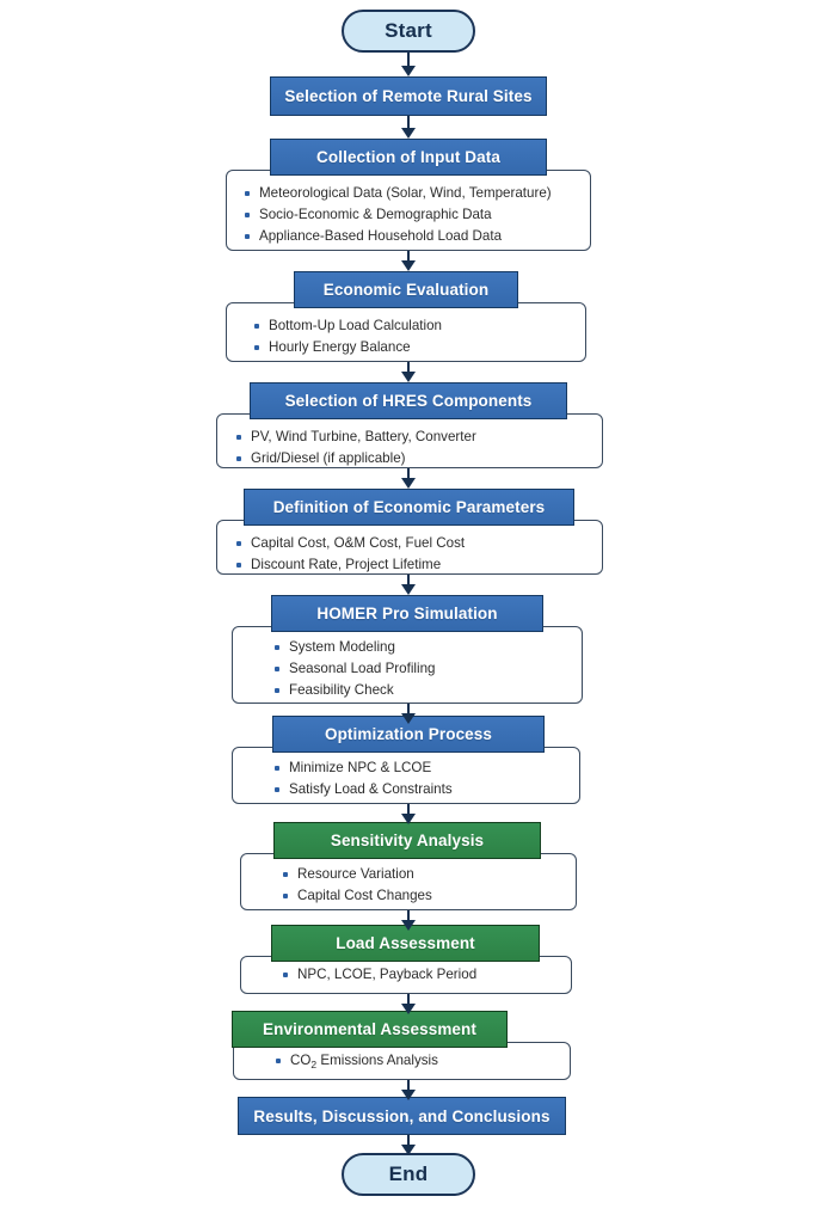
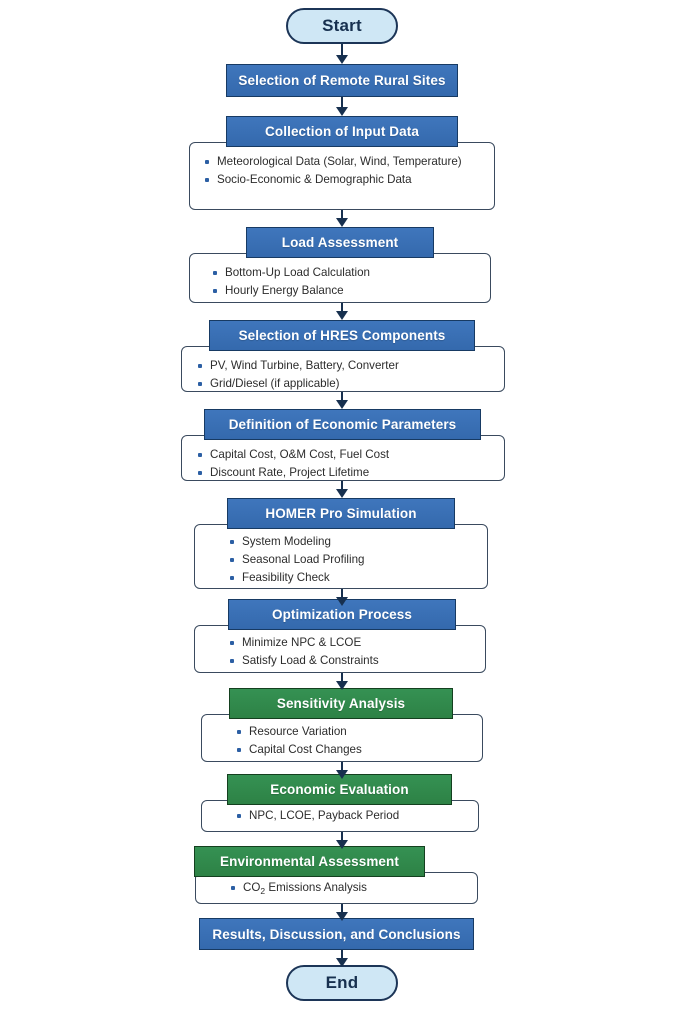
  Start
  Selection of Remote Rural Sites
  Collection of Input Data
  Meteorological Data (Solar, Wind, Temperature)
  Socio-Economic & Demographic Data
- Appliance-Based Household Load Data
- Economic Evaluation
+ Load Assessment
  Bottom-Up Load Calculation
  Hourly Energy Balance
  Selection of HRES Components
  PV, Wind Turbine, Battery, Converter
  Grid/Diesel (if applicable)
  Definition of Economic Parameters
  Capital Cost, O&M Cost, Fuel Cost
  Discount Rate, Project Lifetime
  HOMER Pro Simulation
  System Modeling
  Seasonal Load Profiling
  Feasibility Check
  Optimization Process
  Minimize NPC & LCOE
  Satisfy Load & Constraints
  Sensitivity Analysis
  Resource Variation
  Capital Cost Changes
- Load Assessment
+ Economic Evaluation
  NPC, LCOE, Payback Period
  Environmental Assessment
  CO2 Emissions Analysis
  Results, Discussion, and Conclusions
  End
